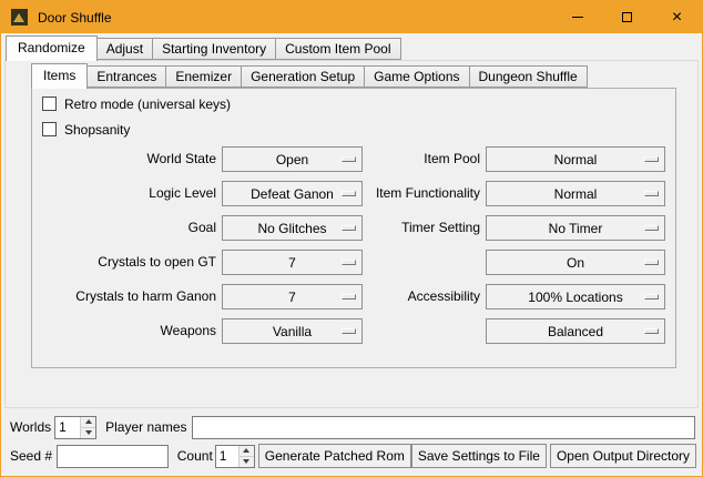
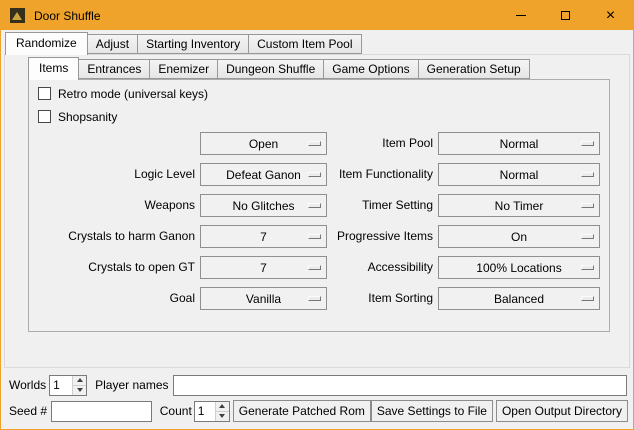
  Door Shuffle
  ×
  Randomize
  Adjust
  Starting Inventory
  Custom Item Pool
  Items
  Entrances
  Enemizer
- Generation Setup
+ Dungeon Shuffle
  Game Options
- Dungeon Shuffle
+ Generation Setup
  Retro mode (universal keys)
  Shopsanity
- World State
  Open
  Logic Level
  Defeat Ganon
- Goal
+ Weapons
  No Glitches
- Crystals to open GT
+ Crystals to harm Ganon
  7
- Crystals to harm Ganon
+ Crystals to open GT
  7
- Weapons
+ Goal
  Vanilla
  Item Pool
  Normal
  Item Functionality
  Normal
  Timer Setting
  No Timer
+ Progressive Items
  On
  Accessibility
  100% Locations
+ Item Sorting
  Balanced
  Worlds
  1
  Player names
  Seed #
  Count
  1
  Generate Patched Rom
  Save Settings to File
  Open Output Directory
